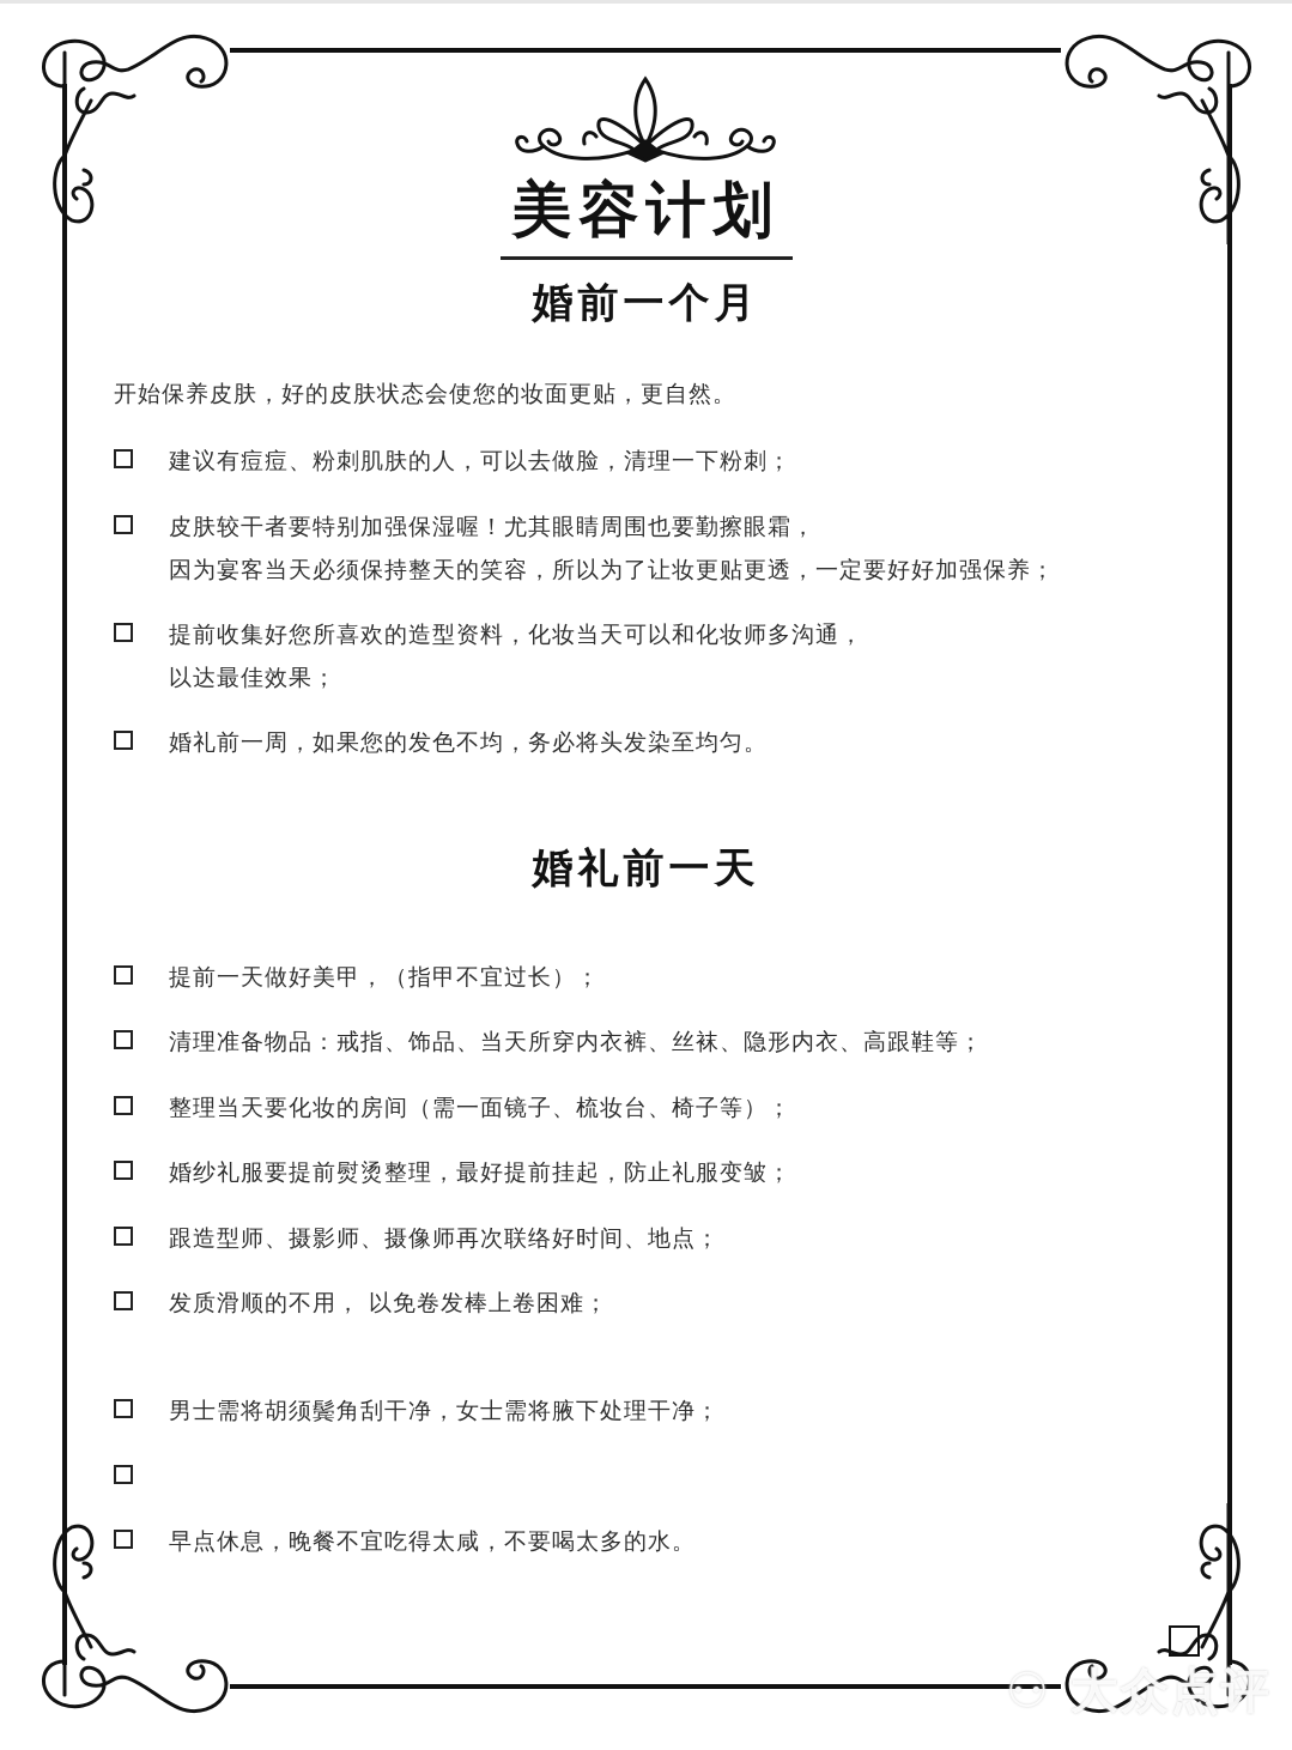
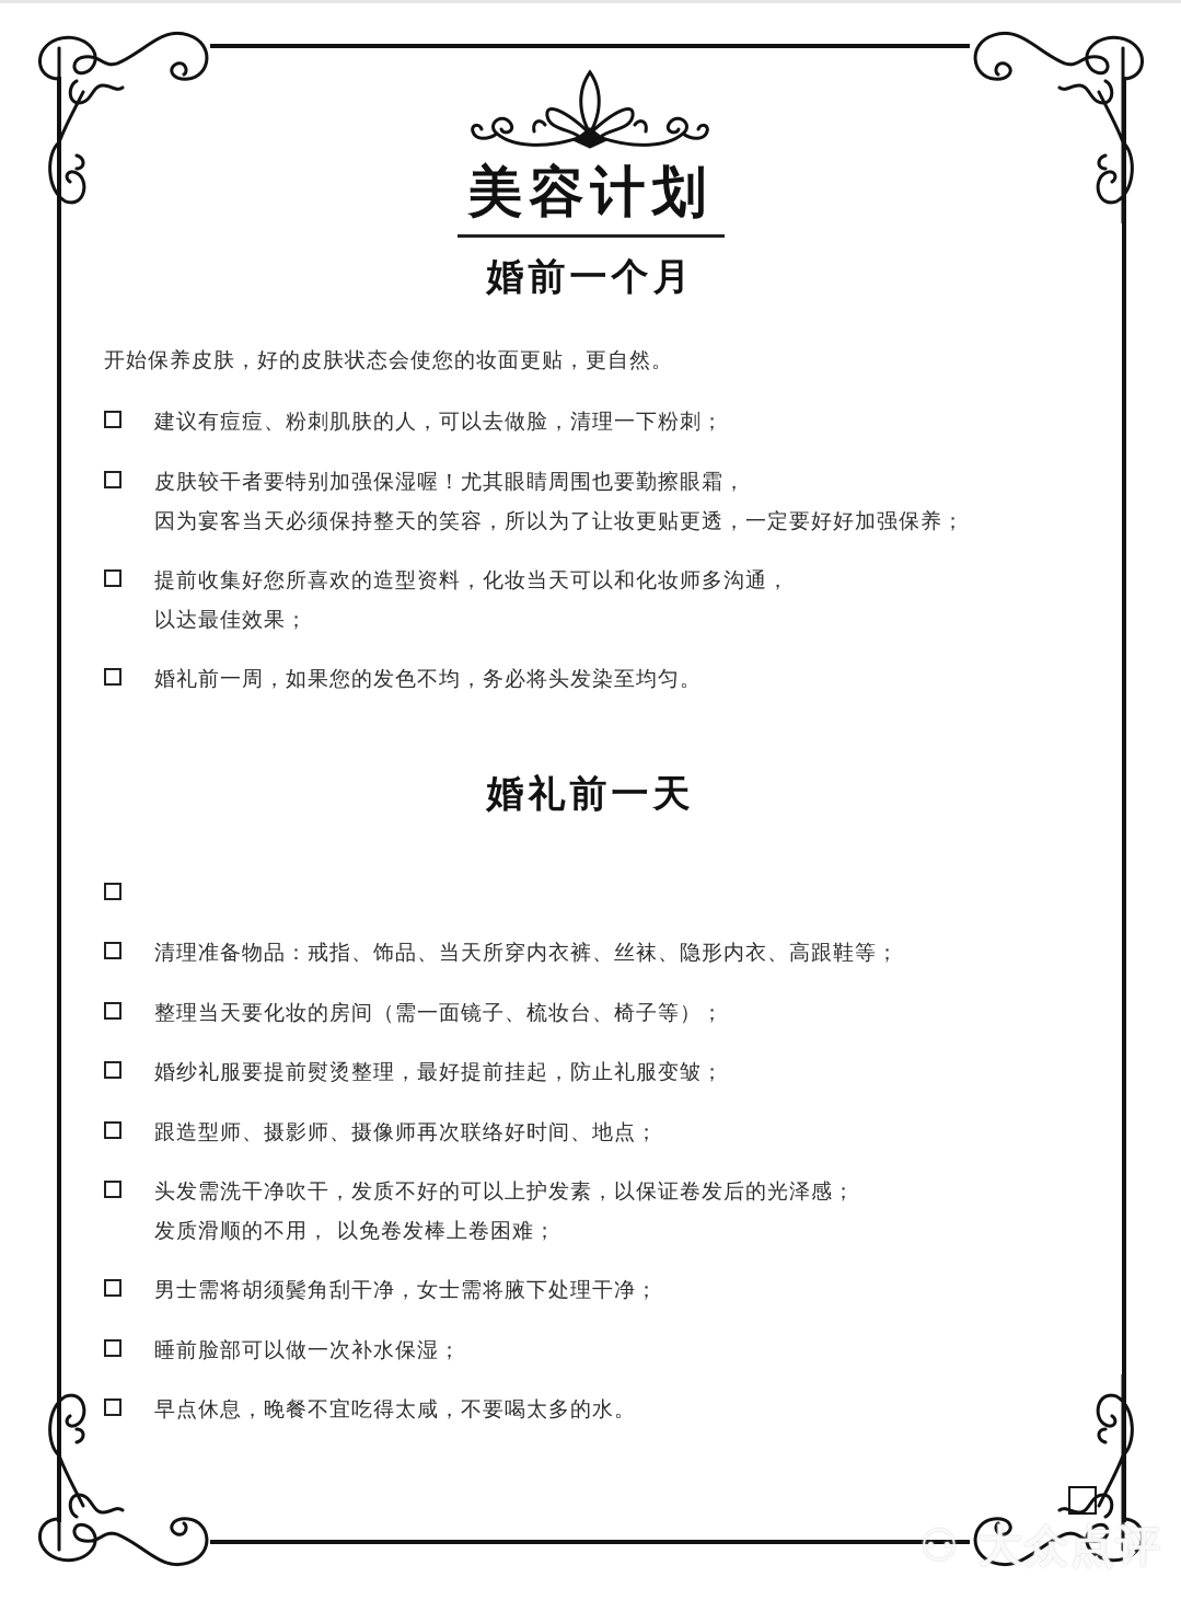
  美容计划
  婚前一个月
  开始保养皮肤，好的皮肤状态会使您的妆面更贴，更自然。
  建议有痘痘、粉刺肌肤的人，可以去做脸，清理一下粉刺；
  皮肤较干者要特别加强保湿喔！尤其眼睛周围也要勤擦眼霜，
  因为宴客当天必须保持整天的笑容，所以为了让妆更贴更透，一定要好好加强保养；
  提前收集好您所喜欢的造型资料，化妆当天可以和化妆师多沟通，
  以达最佳效果；
  婚礼前一周，如果您的发色不均，务必将头发染至均匀。
  婚礼前一天
- 提前一天做好美甲，（指甲不宜过长）；
  清理准备物品：戒指、饰品、当天所穿内衣裤、丝袜、隐形内衣、高跟鞋等；
  整理当天要化妆的房间（需一面镜子、梳妆台、椅子等）；
  婚纱礼服要提前熨烫整理，最好提前挂起，防止礼服变皱；
  跟造型师、摄影师、摄像师再次联络好时间、地点；
+ 头发需洗干净吹干，发质不好的可以上护发素，以保证卷发后的光泽感；
  发质滑顺的不用， 以免卷发棒上卷困难；
  男士需将胡须鬓角刮干净，女士需将腋下处理干净；
+ 睡前脸部可以做一次补水保湿；
  早点休息，晚餐不宜吃得太咸，不要喝太多的水。
  ⚇ 大众点评
